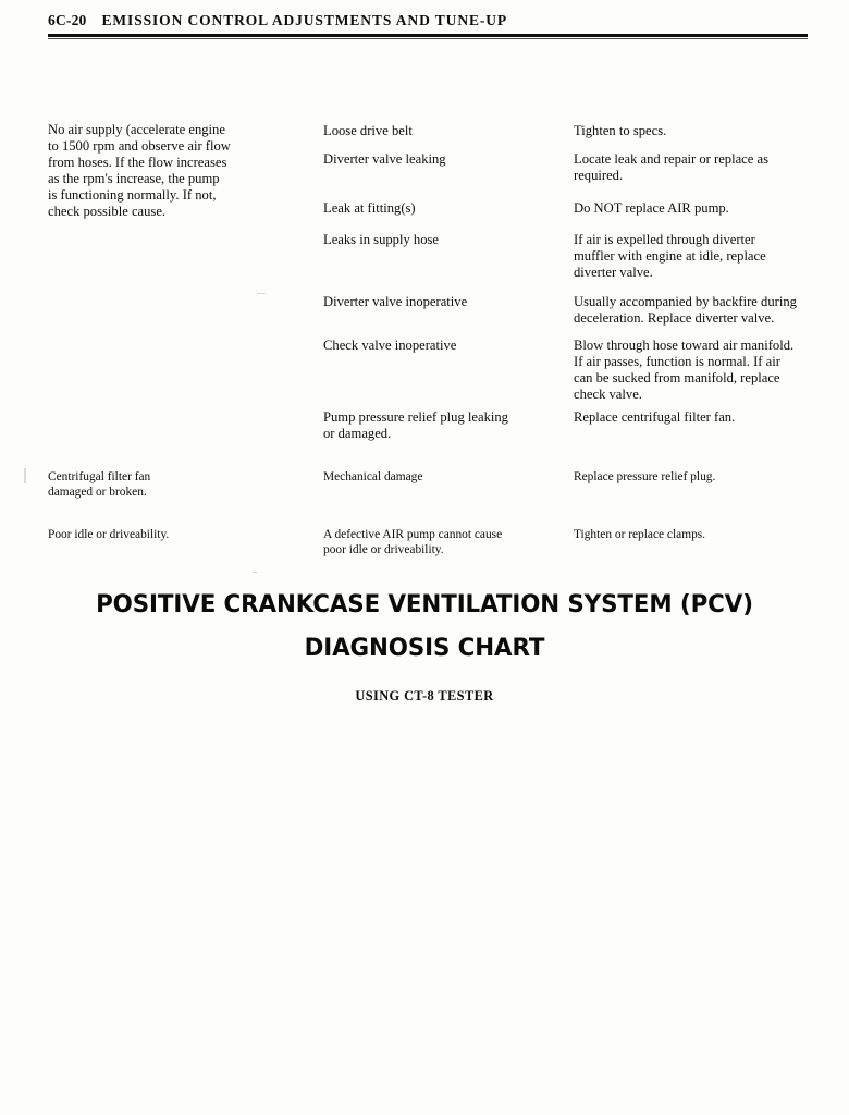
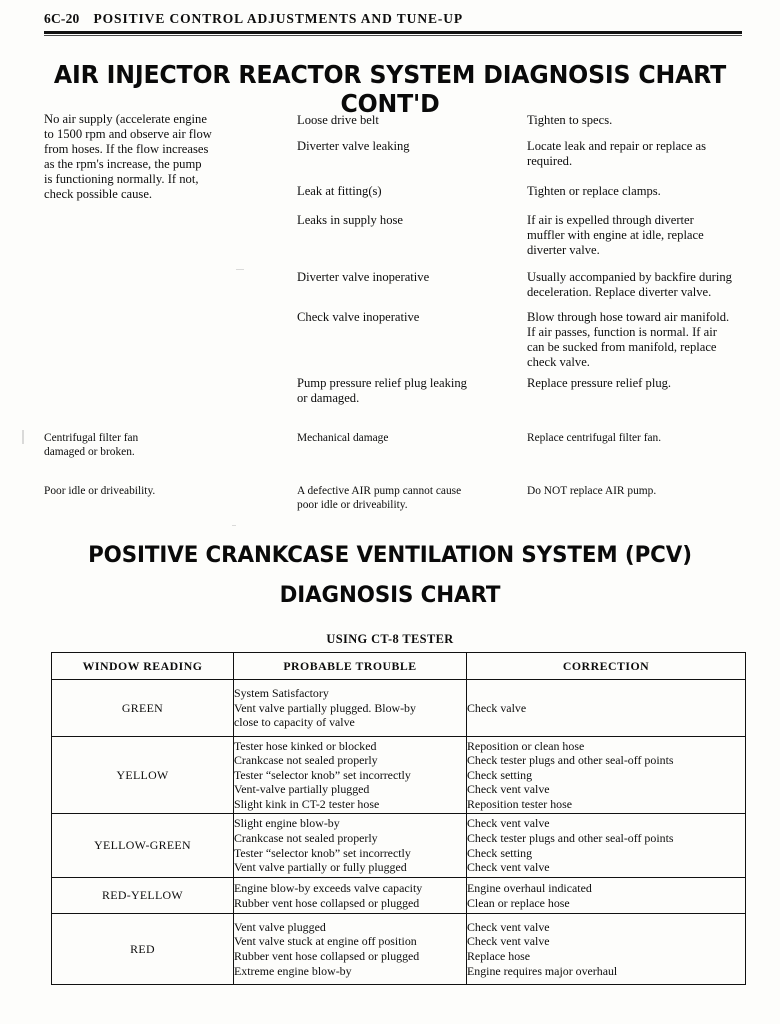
- 6C-20 EMISSION CONTROL ADJUSTMENTS AND TUNE-UP
+ 6C-20 POSITIVE CONTROL ADJUSTMENTS AND TUNE-UP
+ AIR INJECTOR REACTOR SYSTEM DIAGNOSIS CHART CONT'D
  No air supply (accelerate engine
  to 1500 rpm and observe air flow
  from hoses. If the flow increases
  as the rpm's increase, the pump
  is functioning normally. If not,
  check possible cause.
  Loose drive belt
  Tighten to specs.
  Diverter valve leaking
  Locate leak and repair or replace as
  required.
  Leak at fitting(s)
- Do NOT replace AIR pump.
+ Tighten or replace clamps.
  Leaks in supply hose
  If air is expelled through diverter
  muffler with engine at idle, replace
  diverter valve.
  Diverter valve inoperative
  Usually accompanied by backfire during
  deceleration. Replace diverter valve.
  Check valve inoperative
  Blow through hose toward air manifold.
  If air passes, function is normal. If air
  can be sucked from manifold, replace
  check valve.
  Pump pressure relief plug leaking
  or damaged.
- Replace centrifugal filter fan.
+ Replace pressure relief plug.
  Centrifugal filter fan
  damaged or broken.
  Mechanical damage
- Replace pressure relief plug.
+ Replace centrifugal filter fan.
  Poor idle or driveability.
  A defective AIR pump cannot cause
  poor idle or driveability.
- Tighten or replace clamps.
+ Do NOT replace AIR pump.
  POSITIVE CRANKCASE VENTILATION SYSTEM (PCV)
  DIAGNOSIS CHART
  USING CT-8 TESTER
+ WINDOW READING	PROBABLE TROUBLE	CORRECTION
+ GREEN	System Satisfactory Vent valve partially plugged. Blow-by close to capacity of valve	Check valve
+ YELLOW	Tester hose kinked or blocked Crankcase not sealed properly Tester “selector knob” set incorrectly Vent-valve partially plugged Slight kink in CT-2 tester hose	Reposition or clean hose Check tester plugs and other seal-off points Check setting Check vent valve Reposition tester hose
+ YELLOW-GREEN	Slight engine blow-by Crankcase not sealed properly Tester “selector knob” set incorrectly Vent valve partially or fully plugged	Check vent valve Check tester plugs and other seal-off points Check setting Check vent valve
+ RED-YELLOW	Engine blow-by exceeds valve capacity Rubber vent hose collapsed or plugged	Engine overhaul indicated Clean or replace hose
+ RED	Vent valve plugged Vent valve stuck at engine off position Rubber vent hose collapsed or plugged Extreme engine blow-by	Check vent valve Check vent valve Replace hose Engine requires major overhaul
